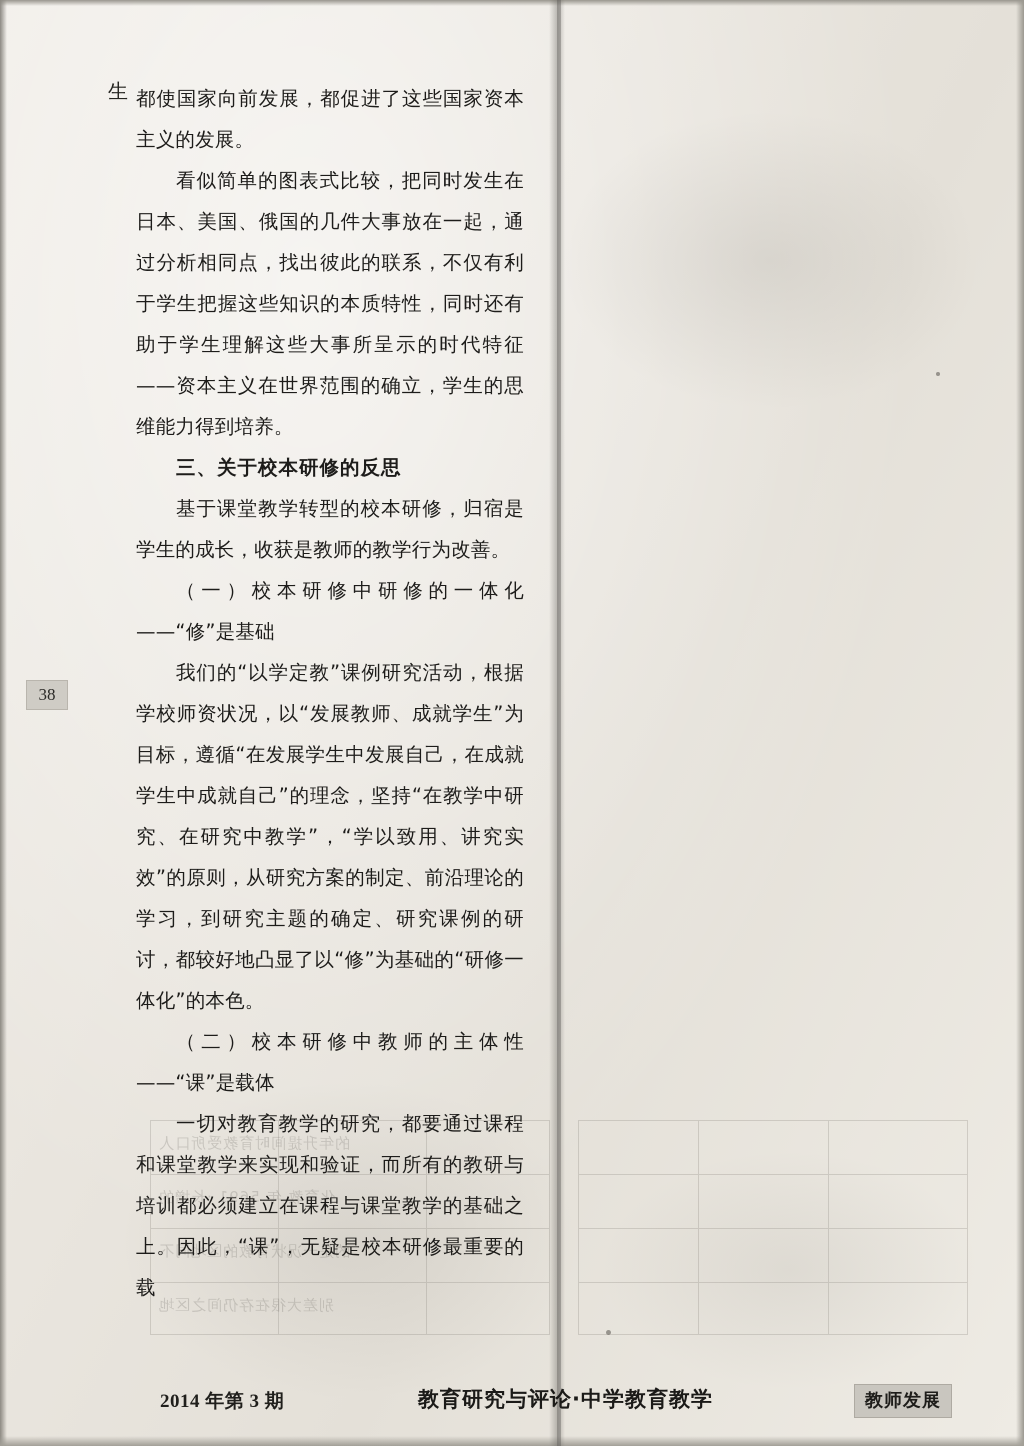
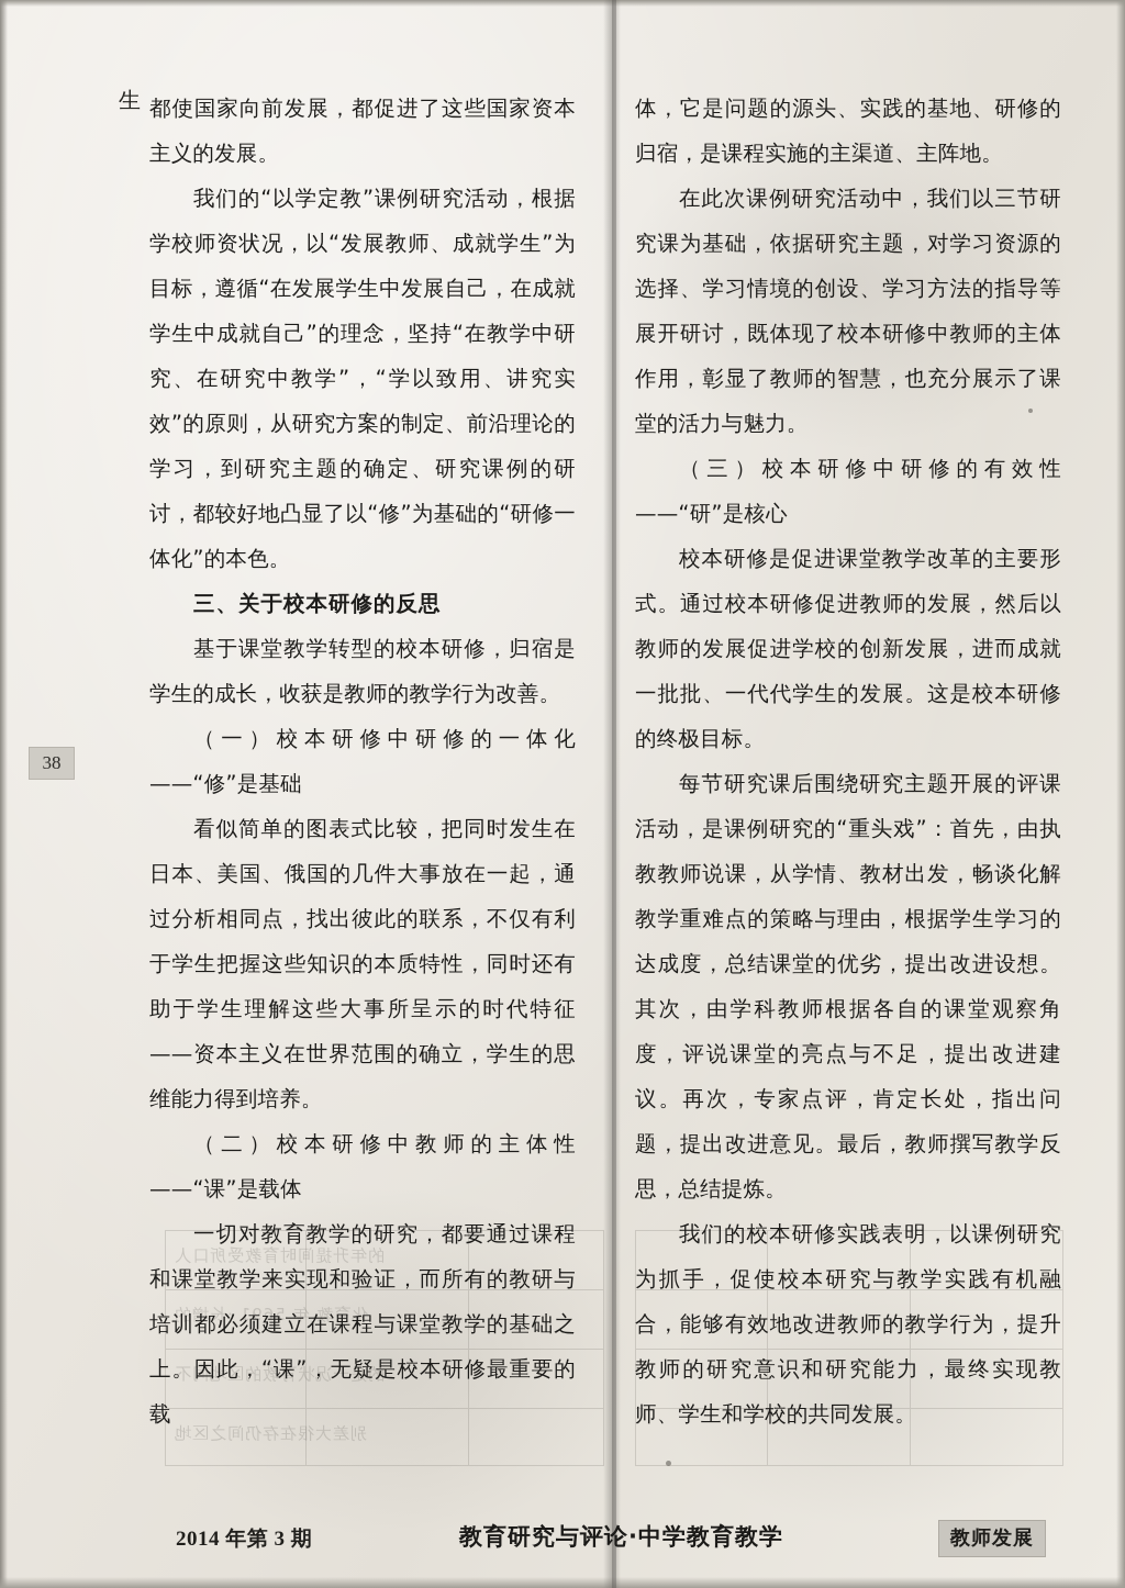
  38
  生
  都使国家向前发展，都促进了这些国家资本主义的发展。
- 看似简单的图表式比较，把同时发生在日本、美国、俄国的几件大事放在一起，通过分析相同点，找出彼此的联系，不仅有利于学生把握这些知识的本质特性，同时还有助于学生理解这些大事所呈示的时代特征——资本主义在世界范围的确立，学生的思维能力得到培养。
+ 我们的“以学定教”课例研究活动，根据学校师资状况，以“发展教师、成就学生”为目标，遵循“在发展学生中发展自己，在成就学生中成就自己”的理念，坚持“在教学中研究、在研究中教学”，“学以致用、讲究实效”的原则，从研究方案的制定、前沿理论的学习，到研究主题的确定、研究课例的研讨，都较好地凸显了以“修”为基础的“研修一体化”的本色。
  三、关于校本研修的反思
  基于课堂教学转型的校本研修，归宿是学生的成长，收获是教师的教学行为改善。
  （一）校本研修中研修的一体化——“修”是基础
- 我们的“以学定教”课例研究活动，根据学校师资状况，以“发展教师、成就学生”为目标，遵循“在发展学生中发展自己，在成就学生中成就自己”的理念，坚持“在教学中研究、在研究中教学”，“学以致用、讲究实效”的原则，从研究方案的制定、前沿理论的学习，到研究主题的确定、研究课例的研讨，都较好地凸显了以“修”为基础的“研修一体化”的本色。
+ 看似简单的图表式比较，把同时发生在日本、美国、俄国的几件大事放在一起，通过分析相同点，找出彼此的联系，不仅有利于学生把握这些知识的本质特性，同时还有助于学生理解这些大事所呈示的时代特征——资本主义在世界范围的确立，学生的思维能力得到培养。
  （二）校本研修中教师的主体性——“课”是载体
  一切对教育教学的研究，都要通过课程和课堂教学来实现和验证，而所有的教研与培训都必须建立在课程与课堂教学的基础之上。因此，“课”，无疑是校本研修最重要的载
+ 体，它是问题的源头、实践的基地、研修的归宿，是课程实施的主渠道、主阵地。
+ 在此次课例研究活动中，我们以三节研究课为基础，依据研究主题，对学习资源的选择、学习情境的创设、学习方法的指导等展开研讨，既体现了校本研修中教师的主体作用，彰显了教师的智慧，也充分展示了课堂的活力与魅力。
+ （三）校本研修中研修的有效性——“研”是核心
+ 校本研修是促进课堂教学改革的主要形式。通过校本研修促进教师的发展，然后以教师的发展促进学校的创新发展，进而成就一批批、一代代学生的发展。这是校本研修的终极目标。
+ 每节研究课后围绕研究主题开展的评课活动，是课例研究的“重头戏”：首先，由执教教师说课，从学情、教材出发，畅谈化解教学重难点的策略与理由，根据学生学习的达成度，总结课堂的优劣，提出改进设想。其次，由学科教师根据各自的课堂观察角度，评说课堂的亮点与不足，提出改进建议。再次，专家点评，肯定长处，指出问题，提出改进意见。最后，教师撰写教学反思，总结提炼。
+ 我们的校本研修实践表明，以课例研究为抓手，促使校本研究与教学实践有机融合，能够有效地改进教师的教学行为，提升教师的研究意识和研究能力，最终实现教师、学生和学校的共同发展。
  2014 年第 3 期
  教育研究与评论·中学教育教学
  教师发展
